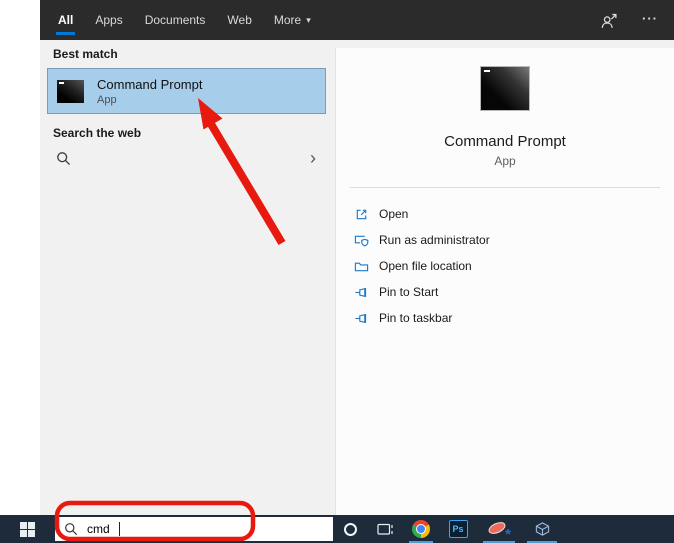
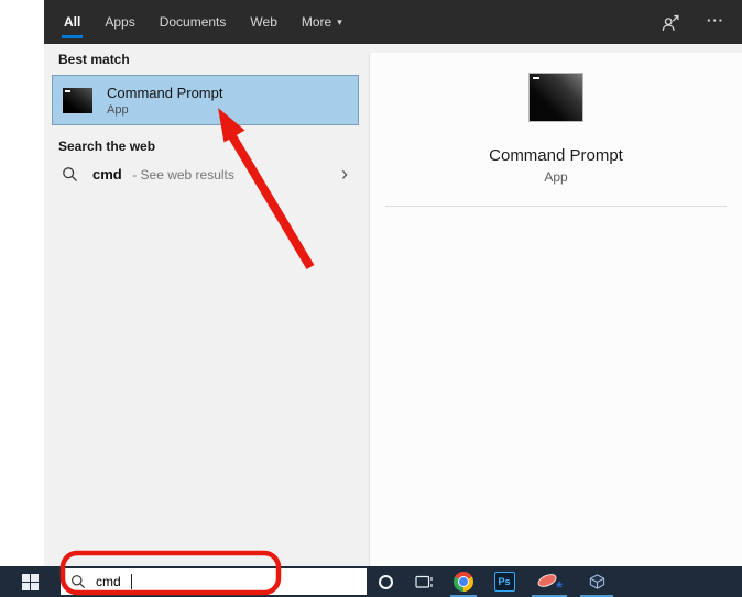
  All
  Apps
  Documents
  Web
  More
  ▾
  ···
  Best match
  Command Prompt
  App
  Search the web
+ cmd - See web results
  ›
  Command Prompt
  App
- Open
- Run as administrator
- Open file location
- Pin to Start
- Pin to taskbar
  cmd
  Ps
  *
